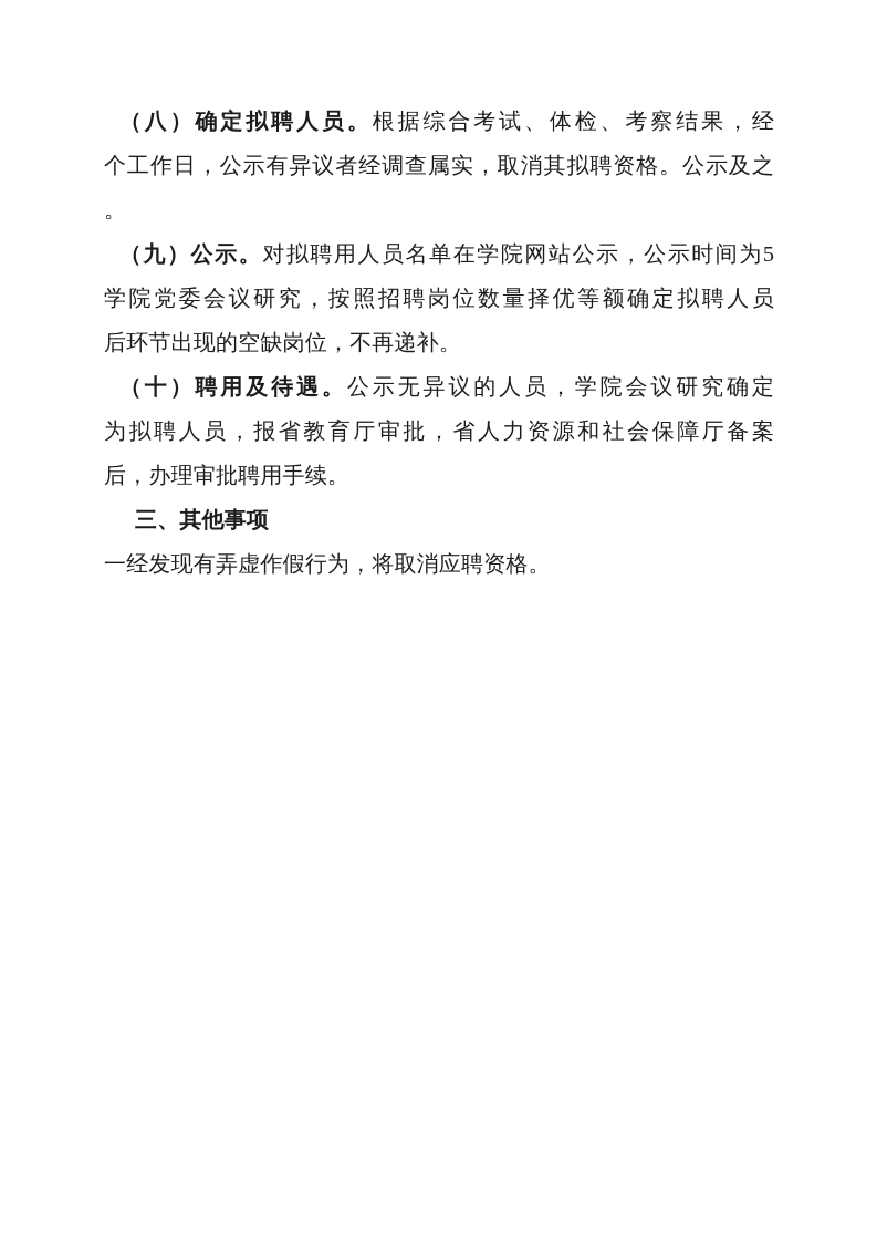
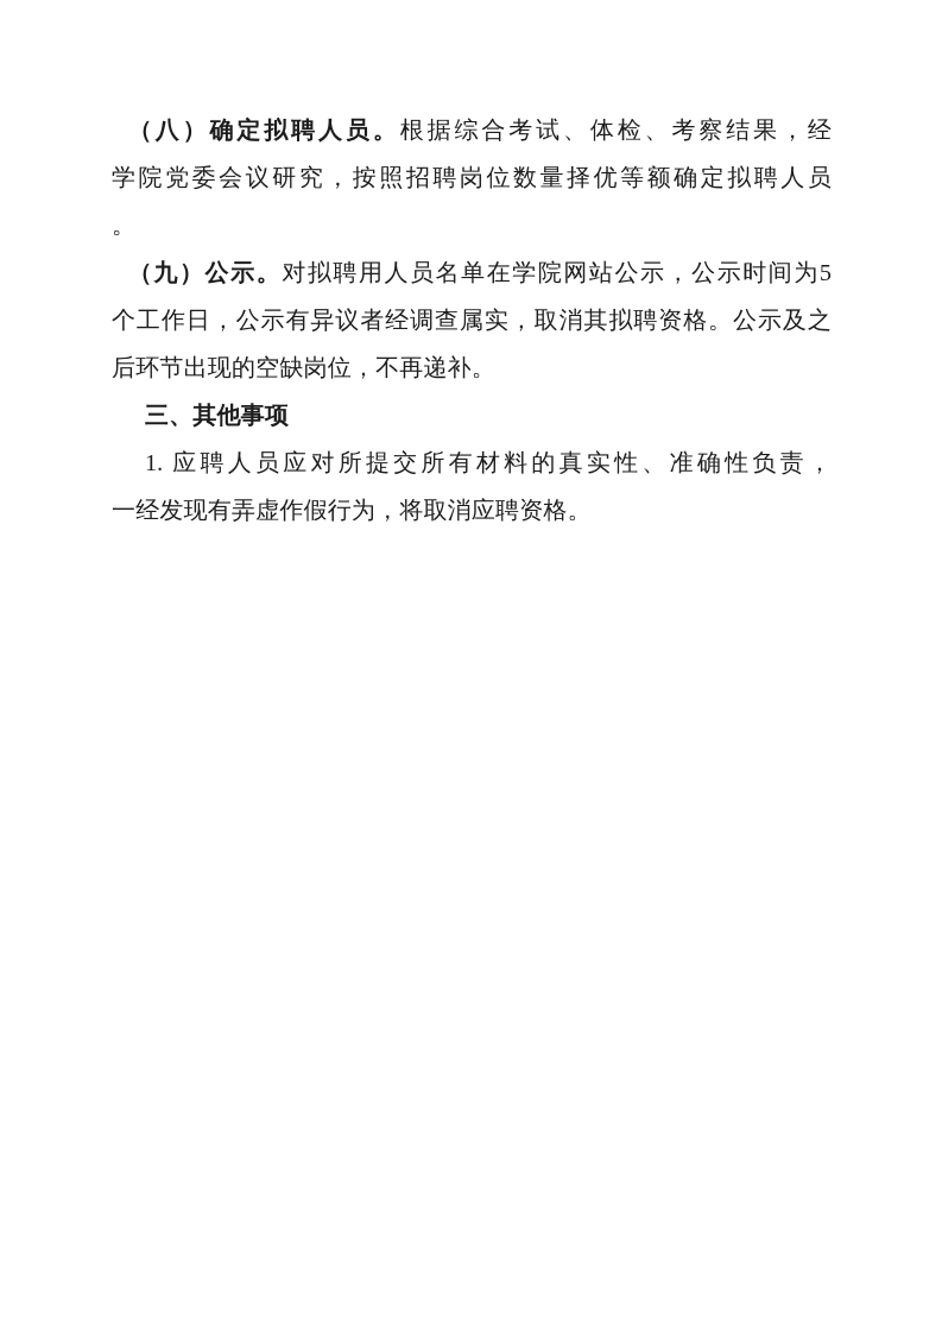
  （八）确定拟聘人员。根据综合考试、体检、考察结果，经
- 个工作日，公示有异议者经调查属实，取消其拟聘资格。公示及之
+ 学院党委会议研究，按照招聘岗位数量择优等额确定拟聘人员
  。
  （九）公示。对拟聘用人员名单在学院网站公示，公示时间为5
- 学院党委会议研究，按照招聘岗位数量择优等额确定拟聘人员
+ 个工作日，公示有异议者经调查属实，取消其拟聘资格。公示及之
  后环节出现的空缺岗位，不再递补。
- （十）聘用及待遇。公示无异议的人员，学院会议研究确定
- 为拟聘人员，报省教育厅审批，省人力资源和社会保障厅备案
- 后，办理审批聘用手续。
  三、其他事项
+ 1. 应聘人员应对所提交所有材料的真实性、准确性负责，
  一经发现有弄虚作假行为，将取消应聘资格。
